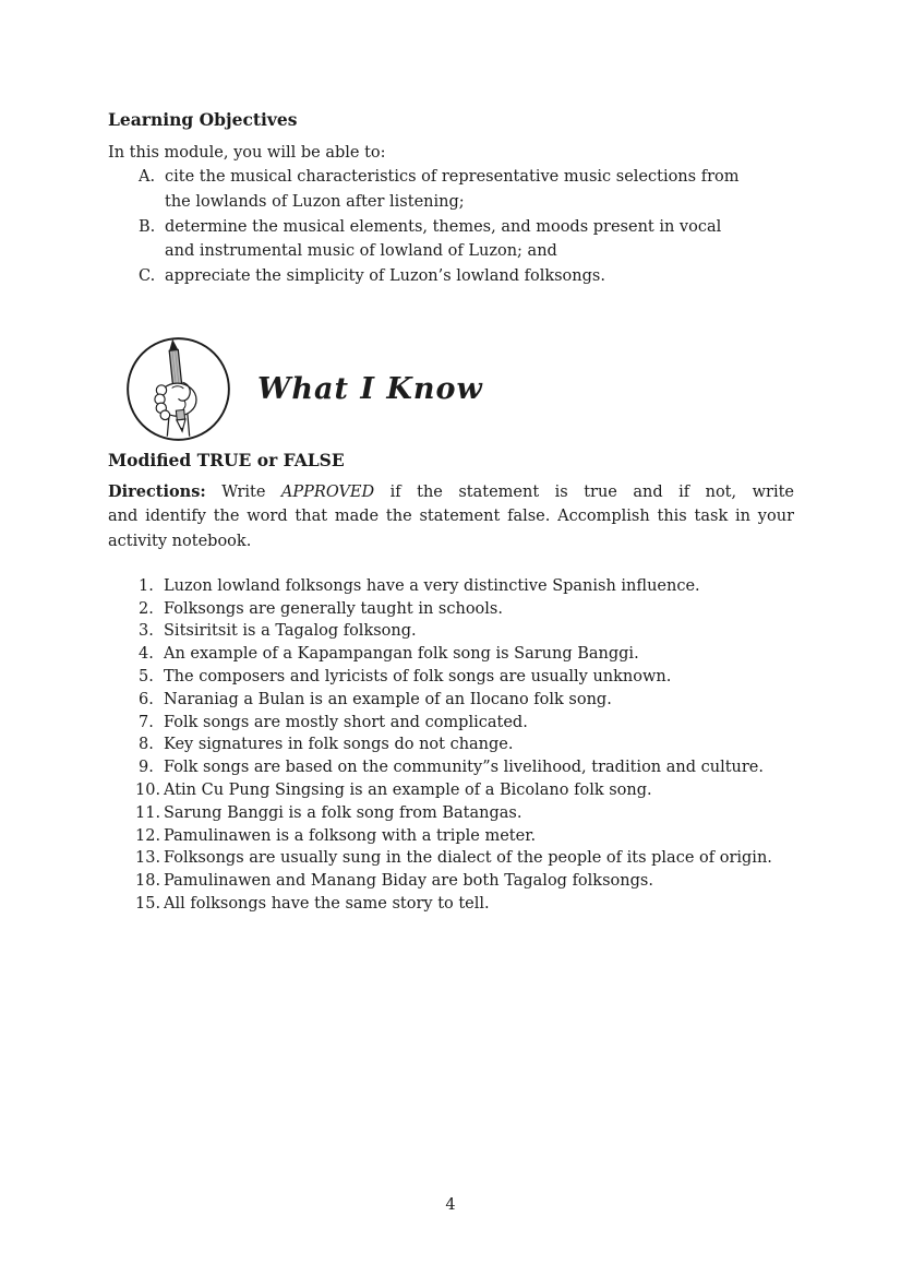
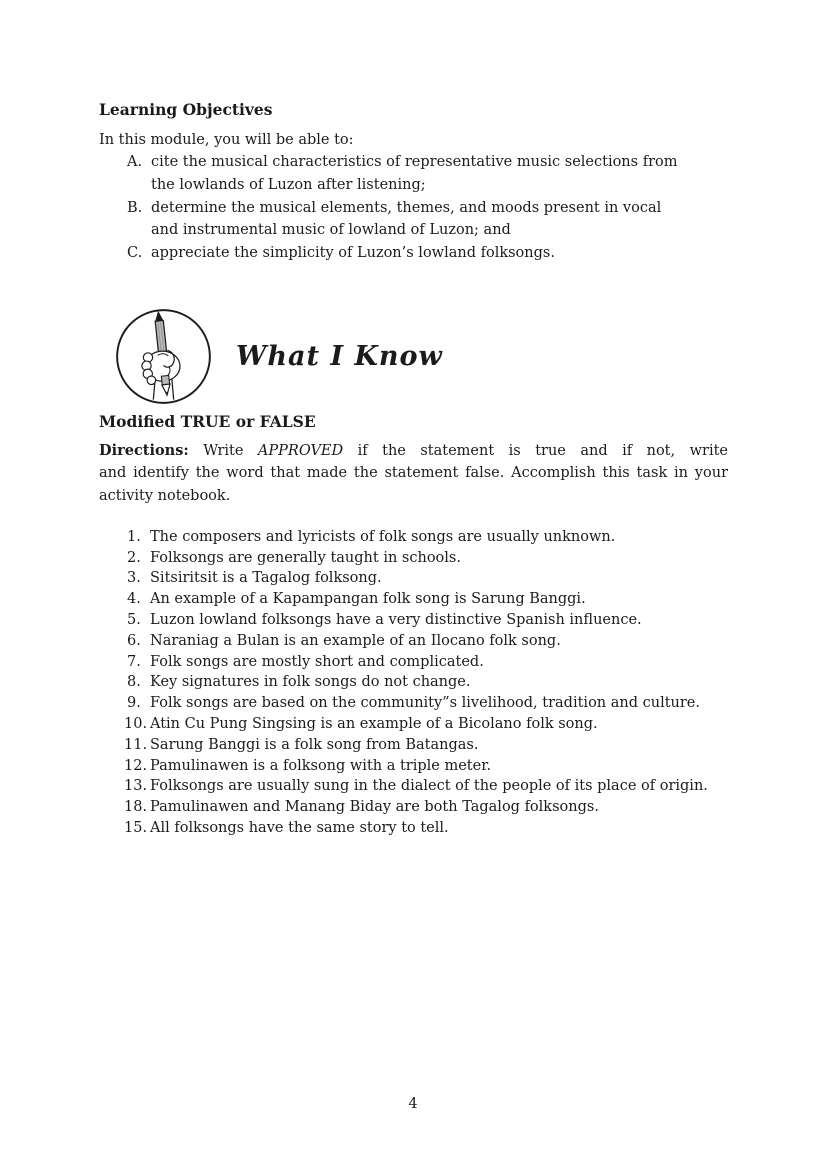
  Learning Objectives
  In this module, you will be able to:
  A.
  cite the musical characteristics of representative music selections from the lowlands of Luzon after listening;
  B.
  determine the musical elements, themes, and moods present in vocal and instrumental music of lowland of Luzon; and
  C.
  appreciate the simplicity of Luzon’s lowland folksongs.
  What I Know
  Modified TRUE or FALSE
  Directions: Write APPROVED if the statement is true and if not, write
  and identify the word that made the statement false. Accomplish this task in your
  activity notebook.
  1.
- Luzon lowland folksongs have a very distinctive Spanish influence.
+ The composers and lyricists of folk songs are usually unknown.
  2.
  Folksongs are generally taught in schools.
  3.
  Sitsiritsit is a Tagalog folksong.
  4.
  An example of a Kapampangan folk song is Sarung Banggi.
  5.
- The composers and lyricists of folk songs are usually unknown.
+ Luzon lowland folksongs have a very distinctive Spanish influence.
  6.
  Naraniag a Bulan is an example of an Ilocano folk song.
  7.
  Folk songs are mostly short and complicated.
  8.
  Key signatures in folk songs do not change.
  9.
  Folk songs are based on the community”s livelihood, tradition and culture.
  10.
  Atin Cu Pung Singsing is an example of a Bicolano folk song.
  11.
  Sarung Banggi is a folk song from Batangas.
  12.
  Pamulinawen is a folksong with a triple meter.
  13.
  Folksongs are usually sung in the dialect of the people of its place of origin.
  18.
  Pamulinawen and Manang Biday are both Tagalog folksongs.
  15.
  All folksongs have the same story to tell.
  4
